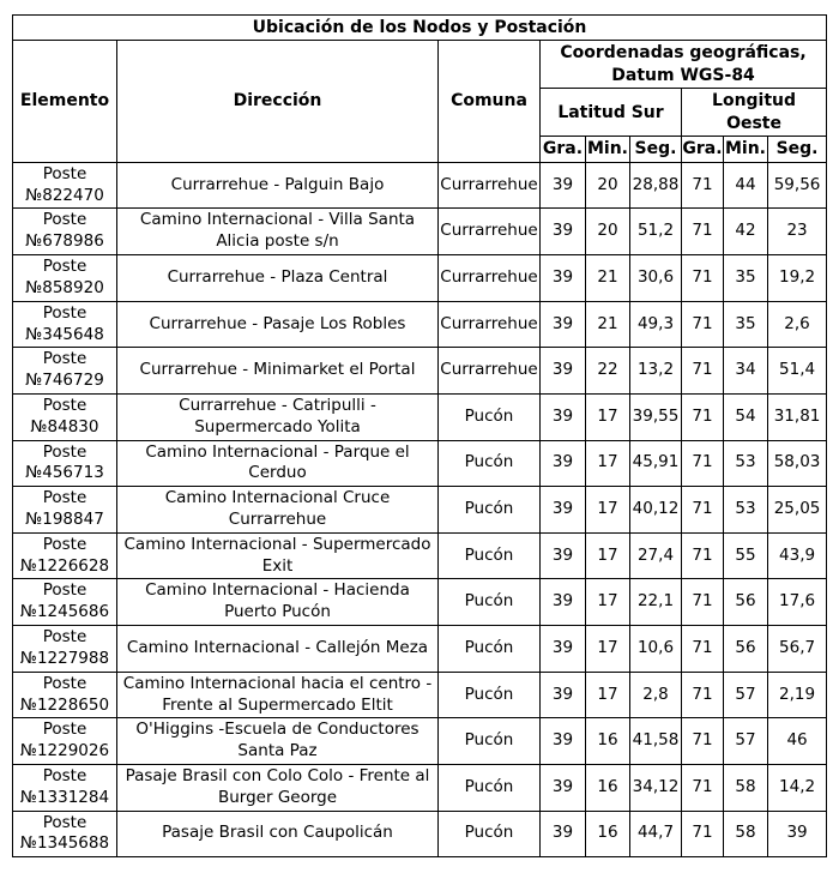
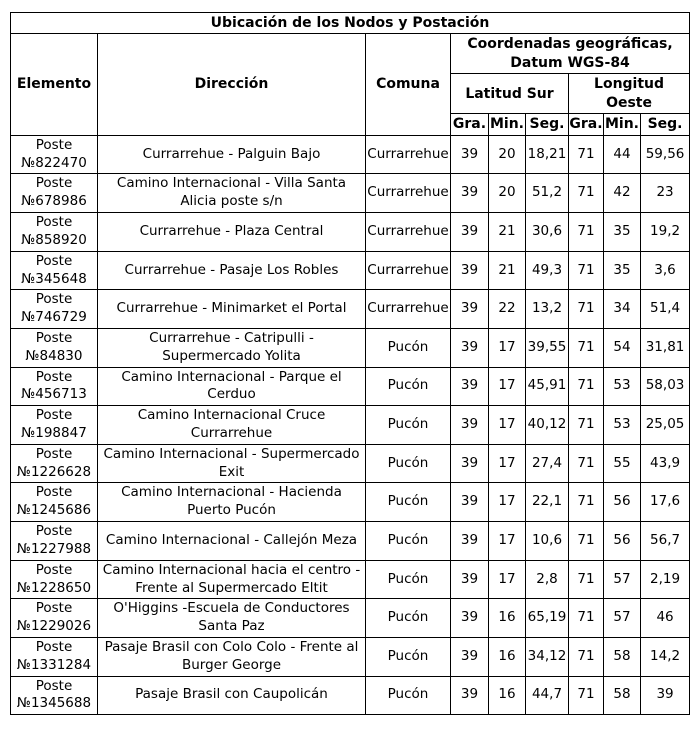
  Ubicación de los Nodos y Postación
  Elemento	Dirección	Comuna	Coordenadas geográficas, Datum WGS-84
  Latitud Sur	Longitud Oeste
  Gra.	Min.	Seg.	Gra.	Min.	Seg.
- Poste №822470	Currarrehue - Palguin Bajo	Currarrehue	39	20	28,88	71	44	59,56
+ Poste №822470	Currarrehue - Palguin Bajo	Currarrehue	39	20	18,21	71	44	59,56
  Poste №678986	Camino Internacional - Villa Santa Alicia poste s/n	Currarrehue	39	20	51,2	71	42	23
  Poste №858920	Currarrehue - Plaza Central	Currarrehue	39	21	30,6	71	35	19,2
- Poste №345648	Currarrehue - Pasaje Los Robles	Currarrehue	39	21	49,3	71	35	2,6
+ Poste №345648	Currarrehue - Pasaje Los Robles	Currarrehue	39	21	49,3	71	35	3,6
  Poste №746729	Currarrehue - Minimarket el Portal	Currarrehue	39	22	13,2	71	34	51,4
  Poste №84830	Currarrehue - Catripulli - Supermercado Yolita	Pucón	39	17	39,55	71	54	31,81
  Poste №456713	Camino Internacional - Parque el Cerduo	Pucón	39	17	45,91	71	53	58,03
  Poste №198847	Camino Internacional Cruce Currarrehue	Pucón	39	17	40,12	71	53	25,05
  Poste №1226628	Camino Internacional - Supermercado Exit	Pucón	39	17	27,4	71	55	43,9
  Poste №1245686	Camino Internacional - Hacienda Puerto Pucón	Pucón	39	17	22,1	71	56	17,6
  Poste №1227988	Camino Internacional - Callejón Meza	Pucón	39	17	10,6	71	56	56,7
  Poste №1228650	Camino Internacional hacia el centro - Frente al Supermercado Eltit	Pucón	39	17	2,8	71	57	2,19
- Poste №1229026	O'Higgins -Escuela de Conductores Santa Paz	Pucón	39	16	41,58	71	57	46
+ Poste №1229026	O'Higgins -Escuela de Conductores Santa Paz	Pucón	39	16	65,19	71	57	46
  Poste №1331284	Pasaje Brasil con Colo Colo - Frente al Burger George	Pucón	39	16	34,12	71	58	14,2
  Poste №1345688	Pasaje Brasil con Caupolicán	Pucón	39	16	44,7	71	58	39
